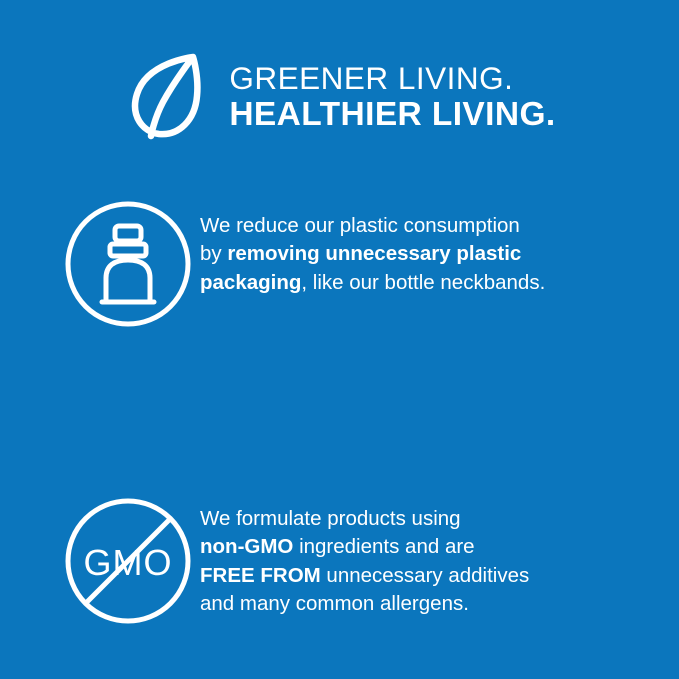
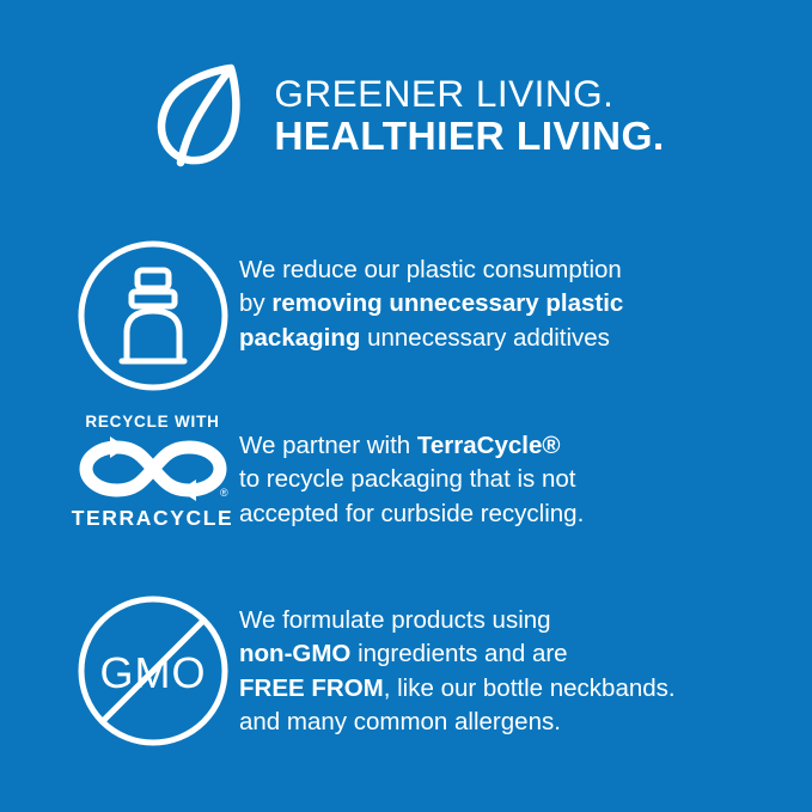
  GREENER LIVING.
  HEALTHIER LIVING.
  We reduce our plastic consumption
  by removing unnecessary plastic
- packaging, like our bottle neckbands.
+ packaging unnecessary additives
+ RECYCLE WITH
+ ®
+ TERRACYCLE
+ We partner with TerraCycle®
+ to recycle packaging that is not
+ accepted for curbside recycling.
  We formulate products using
  non-GMO ingredients and are
- FREE FROM unnecessary additives
+ FREE FROM, like our bottle neckbands.
  and many common allergens.
